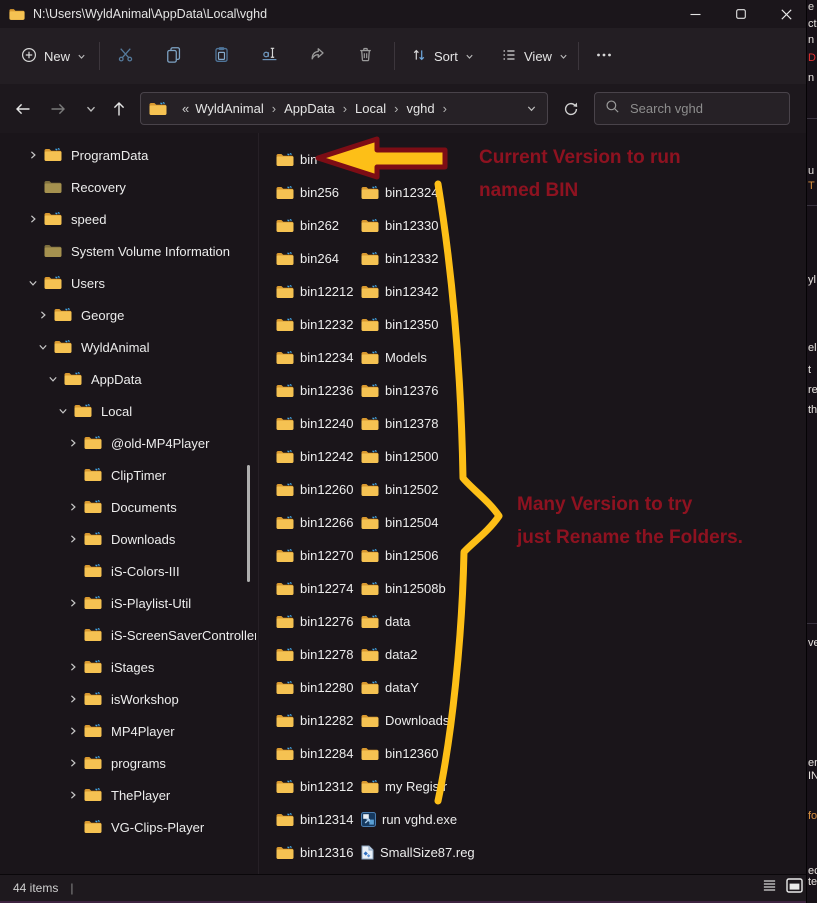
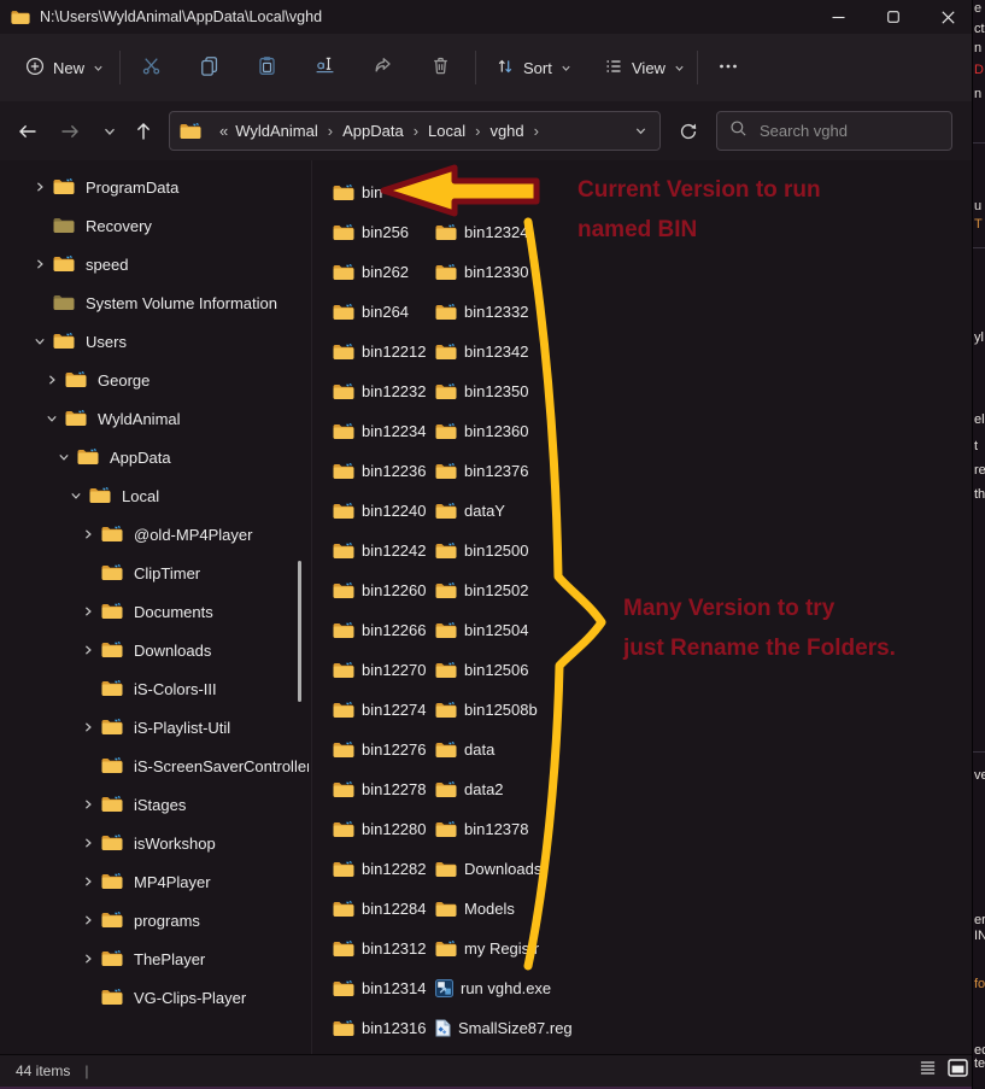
  N:\Users\WyldAnimal\AppData\Local\vghd
  New
  Sort
  View
  «
  WyldAnimal
  ›
  AppData
  ›
  Local
  ›
  vghd
  ›
  Search vghd
  ProgramData
  Recovery
  speed
  System Volume Information
  Users
  George
  WyldAnimal
  AppData
  Local
  @old-MP4Player
  ClipTimer
  Documents
  Downloads
  iS-Colors-III
  iS-Playlist-Util
  iS-ScreenSaverControlle
  iStages
  isWorkshop
  MP4Player
  programs
  ThePlayer
  VG-Clips-Player
  bin
  bin256
  bin262
  bin264
  bin12212
  bin12232
  bin12234
  bin12236
  bin12240
  bin12242
  bin12260
  bin12266
  bin12270
  bin12274
  bin12276
  bin12278
  bin12280
  bin12282
  bin12284
  bin12312
  bin12314
  bin12316
  bin12324
  bin12330
  bin12332
  bin12342
  bin12350
- Models
+ bin12360
  bin12376
- bin12378
+ dataY
  bin12500
  bin12502
  bin12504
  bin12506
  bin12508b
  data
  data2
- dataY
+ bin12378
  Downloads
- bin12360
+ Models
  my Regisr
  run vghd.exe
  SmallSize87.reg
  Current Version to run
  named BIN
  Many Version to try
  just Rename the Folders.
  44 items
  |
  e
  ct
  n
  D
  n
  u
  T
  yl
  el
  t
  re
  th
  er
  IN
  fo
  te
